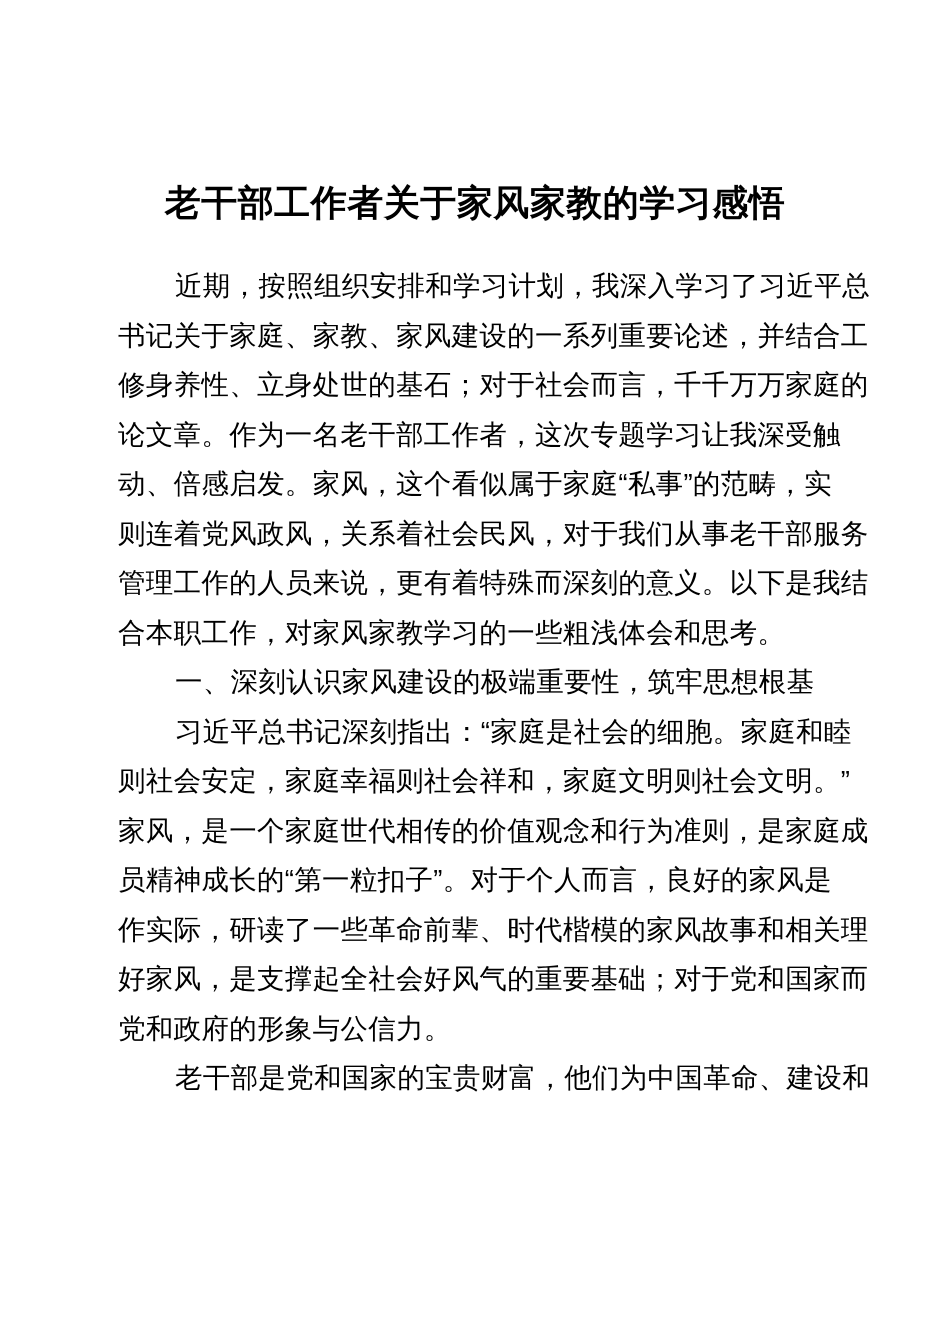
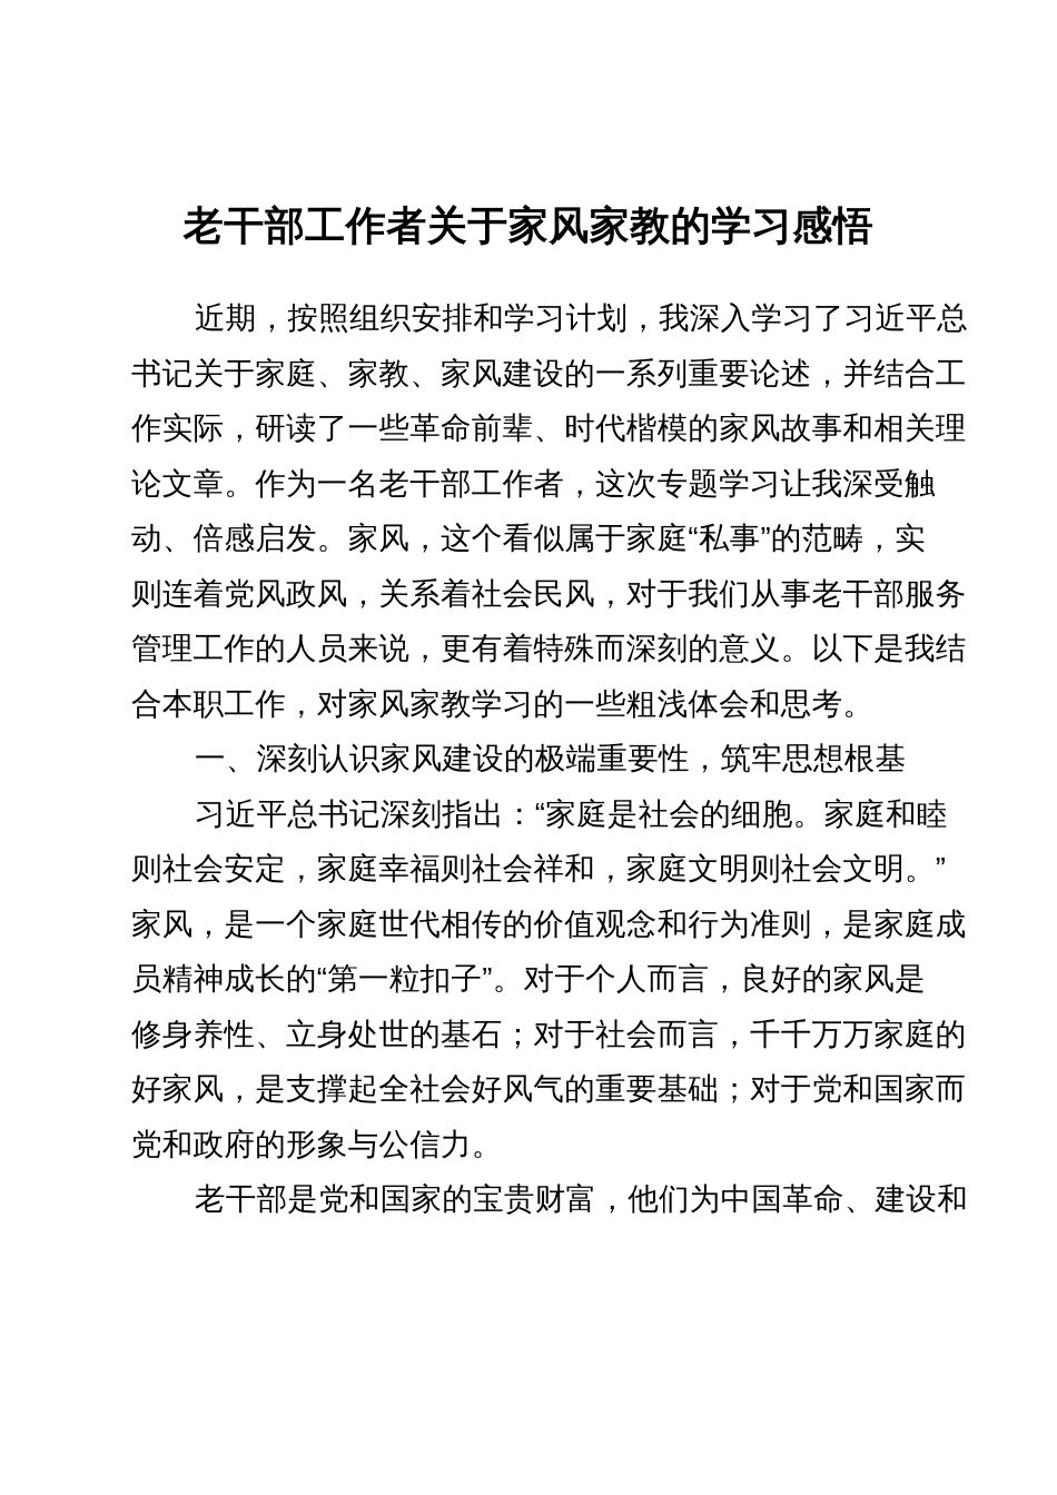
  老干部工作者关于家风家教的学习感悟
  近期，按照组织安排和学习计划，我深入学习了习近平总
  书记关于家庭、家教、家风建设的一系列重要论述，并结合工
- 修身养性、立身处世的基石；对于社会而言，千千万万家庭的
+ 作实际，研读了一些革命前辈、时代楷模的家风故事和相关理
  论文章。作为一名老干部工作者，这次专题学习让我深受触
  动、倍感启发。家风，这个看似属于家庭“私事”的范畴，实
  则连着党风政风，关系着社会民风，对于我们从事老干部服务
  管理工作的人员来说，更有着特殊而深刻的意义。以下是我结
  合本职工作，对家风家教学习的一些粗浅体会和思考。
  一、深刻认识家风建设的极端重要性，筑牢思想根基
  习近平总书记深刻指出：“家庭是社会的细胞。家庭和睦
  则社会安定，家庭幸福则社会祥和，家庭文明则社会文明。”
  家风，是一个家庭世代相传的价值观念和行为准则，是家庭成
  员精神成长的“第一粒扣子”。对于个人而言，良好的家风是
- 作实际，研读了一些革命前辈、时代楷模的家风故事和相关理
+ 修身养性、立身处世的基石；对于社会而言，千千万万家庭的
  好家风，是支撑起全社会好风气的重要基础；对于党和国家而
  党和政府的形象与公信力。
  老干部是党和国家的宝贵财富，他们为中国革命、建设和
